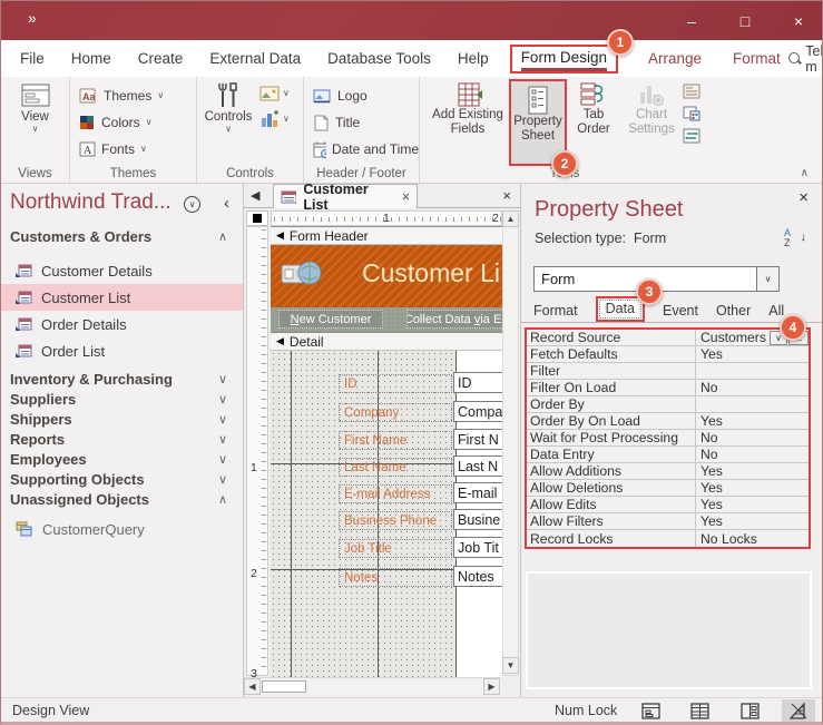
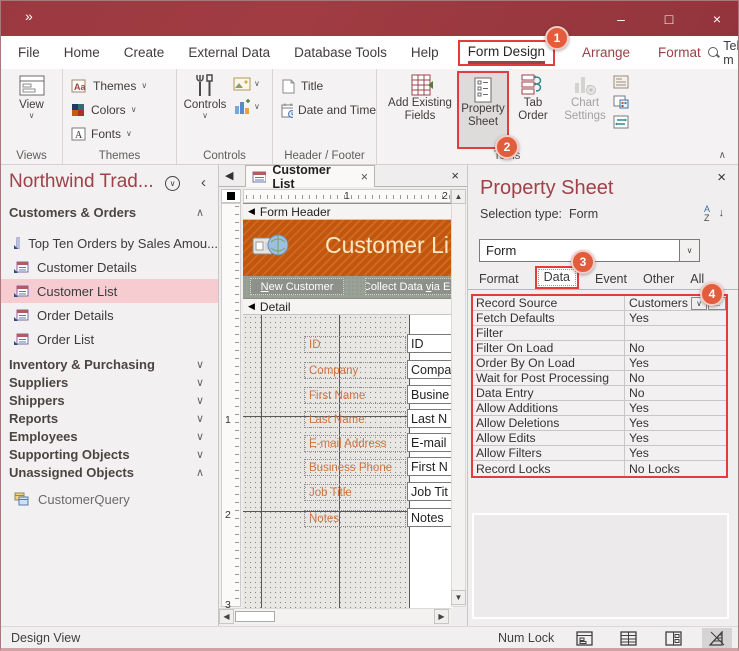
  »
  –
  □
  ×
  File
  Home
  Create
  External Data
  Database Tools
  Help
  Form Design
  1
  Arrange
  Format
  Tel m
  View
  ∨
  Views
  Aa
  Themes
  ∨
  Colors
  ∨
  A
  Fonts
  ∨
  Themes
  Controls
  ∨
  ∨
  ∨
  Controls
- Logo
  Title
  Date and Time
  Header / Footer
  Add Existing
  Fields
  Property
  Sheet
  2
  Tab
  Order
  Chart
  Settings
  ∧
  Northwind Trad...
  ∨
  ‹
  Customers & Orders
  ∧
+ Top Ten Orders by Sales Amou...
  Customer Details
  Customer List
  Order Details
  Order List
  Inventory & Purchasing
  ∨
  Suppliers
  ∨
  Shippers
  ∨
  Reports
  ∨
  Employees
  ∨
  Supporting Objects
  ∨
  Unassigned Objects
  ∧
  CustomerQuery
  ◀
  Customer List
  ×
  ×
  1
  2
  1
  2
  3
  ◀
  Form Header
  Customer Li
  New Customer
  Collect Data via E
  ◀
  Detail
  ID
  Company
  First Name
  Last Name
  E-mail Address
  Business Phone
  Job Title
  Notes
  ID
  Compa
- First N
+ Busine
  Last N
  E-mail
- Busine
+ First N
  Job Tit
  Notes
  ▲
  ▼
  ◀
  ▶
  ×
  Property Sheet
  Selection type: Form
  A
  Z
  ↓
  Form
  ∨
  Format
  Data
  3
  Event
  Other
  All
  4
  Record Source
  Customers
  ∨
  Fetch Defaults
  Yes
  Filter
  Filter On Load
  No
- Order By
  Order By On Load
  Yes
  Wait for Post Processing
  No
  Data Entry
  No
  Allow Additions
  Yes
  Allow Deletions
  Yes
  Allow Edits
  Yes
  Allow Filters
  Yes
  Record Locks
  No Locks
  Design View
  Num Lock
